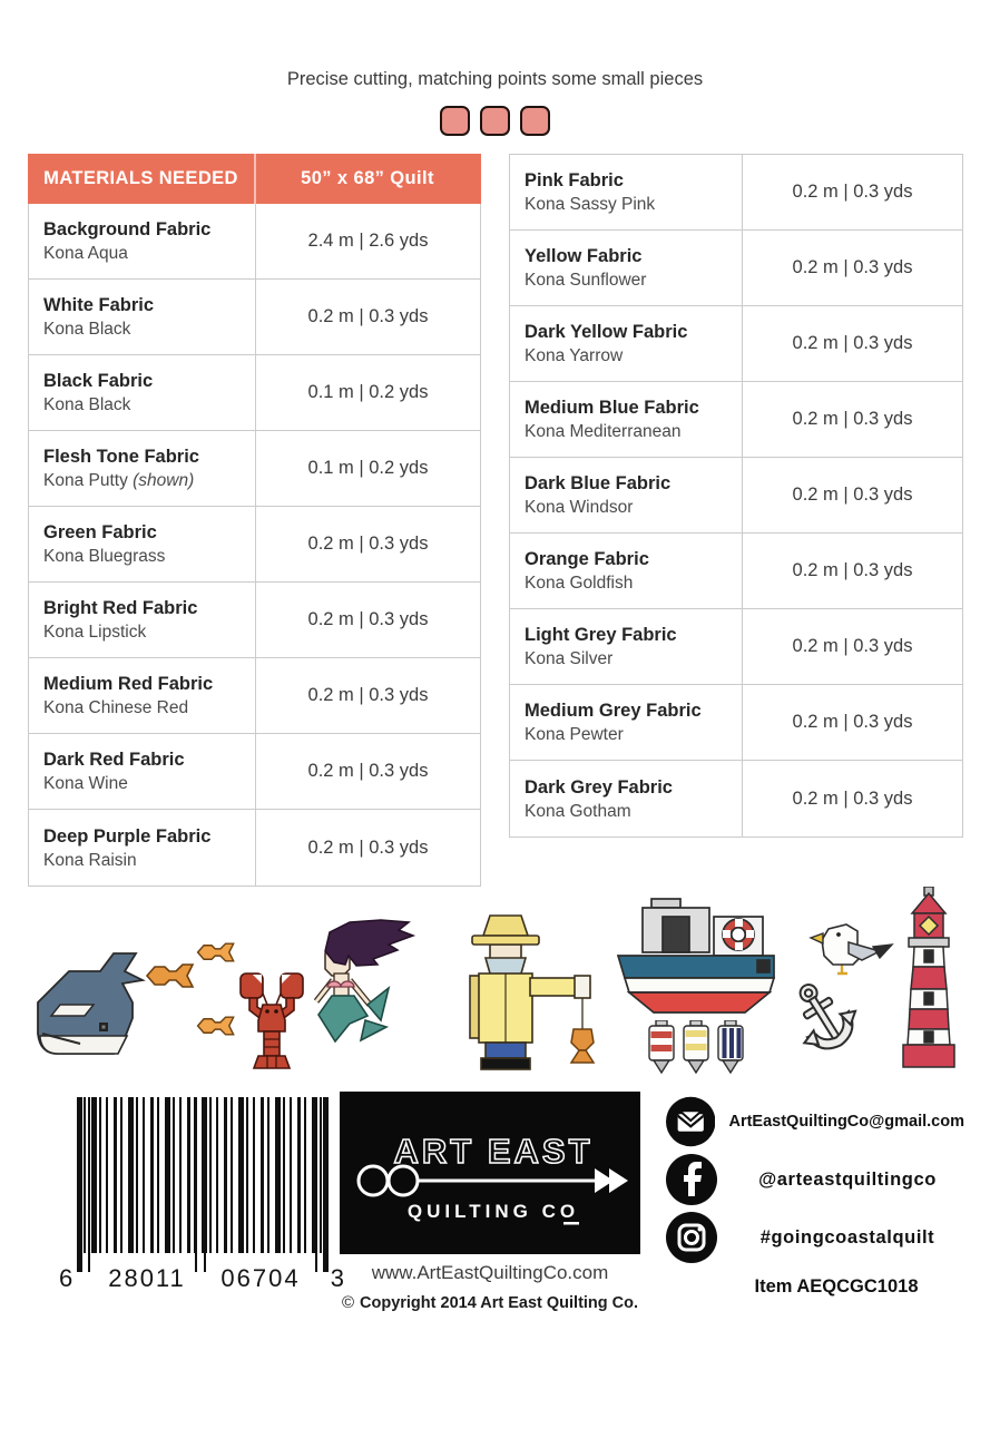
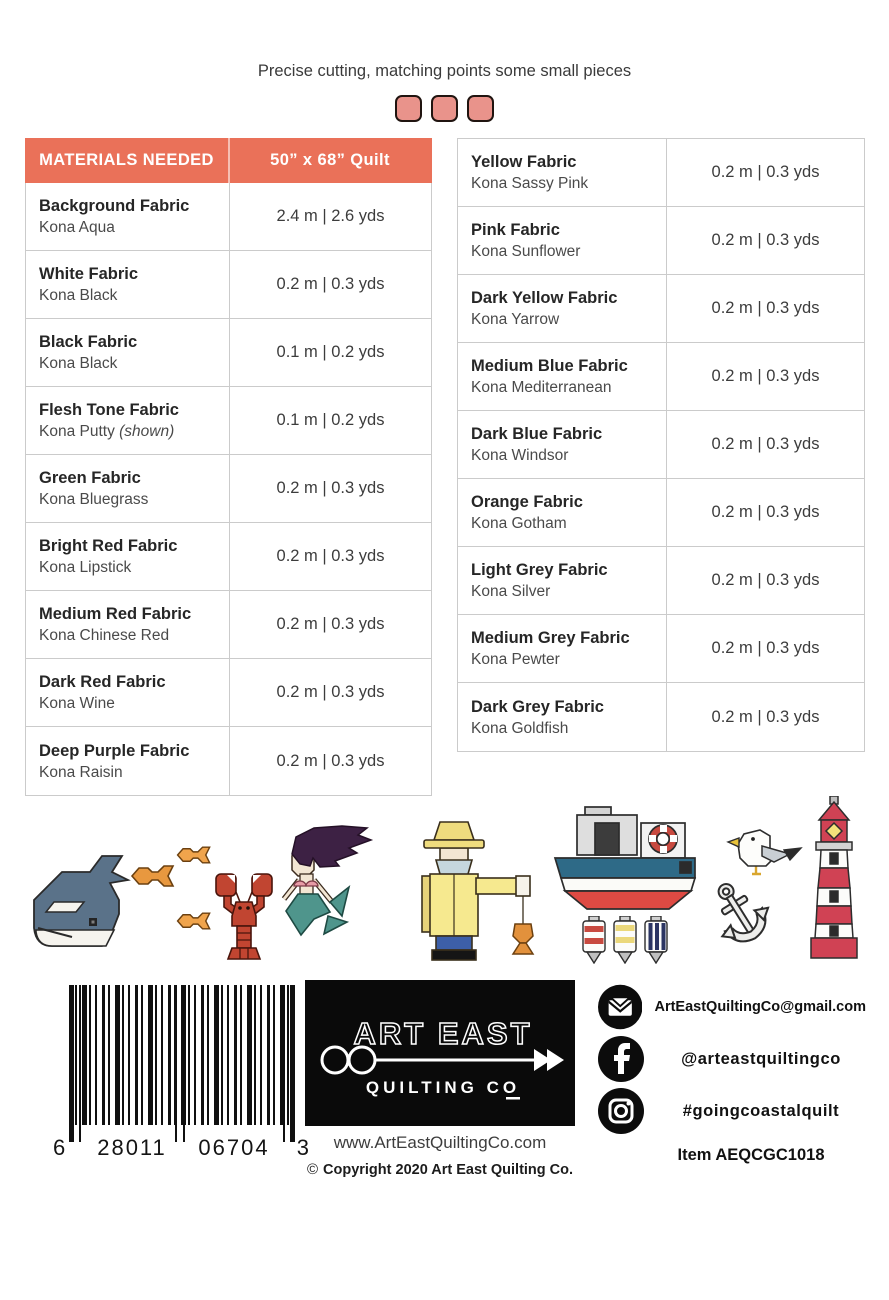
  Precise cutting, matching points some small pieces
  MATERIALS NEEDED
  50” x 68” Quilt
  Background Fabric
  Kona Aqua
  2.4 m | 2.6 yds
  White Fabric
  Kona Black
  0.2 m | 0.3 yds
  Black Fabric
  Kona Black
  0.1 m | 0.2 yds
  Flesh Tone Fabric
  Kona Putty (shown)
  0.1 m | 0.2 yds
  Green Fabric
  Kona Bluegrass
  0.2 m | 0.3 yds
  Bright Red Fabric
  Kona Lipstick
  0.2 m | 0.3 yds
  Medium Red Fabric
  Kona Chinese Red
  0.2 m | 0.3 yds
  Dark Red Fabric
  Kona Wine
  0.2 m | 0.3 yds
  Deep Purple Fabric
  Kona Raisin
  0.2 m | 0.3 yds
- Pink Fabric
+ Yellow Fabric
  Kona Sassy Pink
  0.2 m | 0.3 yds
- Yellow Fabric
+ Pink Fabric
  Kona Sunflower
  0.2 m | 0.3 yds
  Dark Yellow Fabric
  Kona Yarrow
  0.2 m | 0.3 yds
  Medium Blue Fabric
  Kona Mediterranean
  0.2 m | 0.3 yds
  Dark Blue Fabric
  Kona Windsor
  0.2 m | 0.3 yds
  Orange Fabric
- Kona Goldfish
+ Kona Gotham
  0.2 m | 0.3 yds
  Light Grey Fabric
  Kona Silver
  0.2 m | 0.3 yds
  Medium Grey Fabric
  Kona Pewter
  0.2 m | 0.3 yds
  Dark Grey Fabric
- Kona Gotham
+ Kona Goldfish
  0.2 m | 0.3 yds
  6
  28011
  06704
  3
  ART EAST
  QUILTING CO
  www.ArtEastQuiltingCo.com
- © Copyright 2014 Art East Quilting Co.
+ © Copyright 2020 Art East Quilting Co.
  ArtEastQuiltingCo@gmail.com
  @arteastquiltingco
  #goingcoastalquilt
  Item AEQCGC1018
